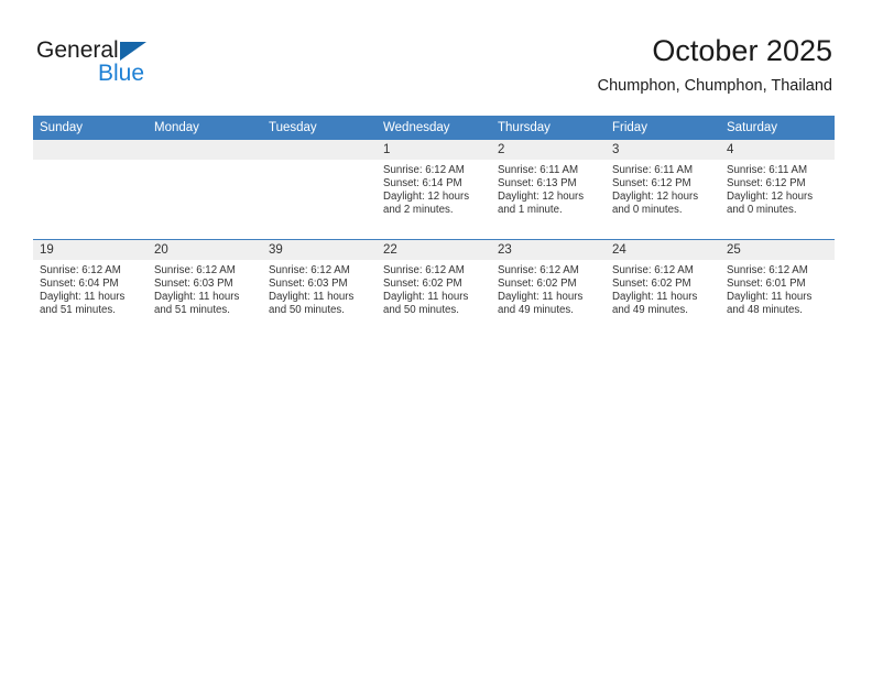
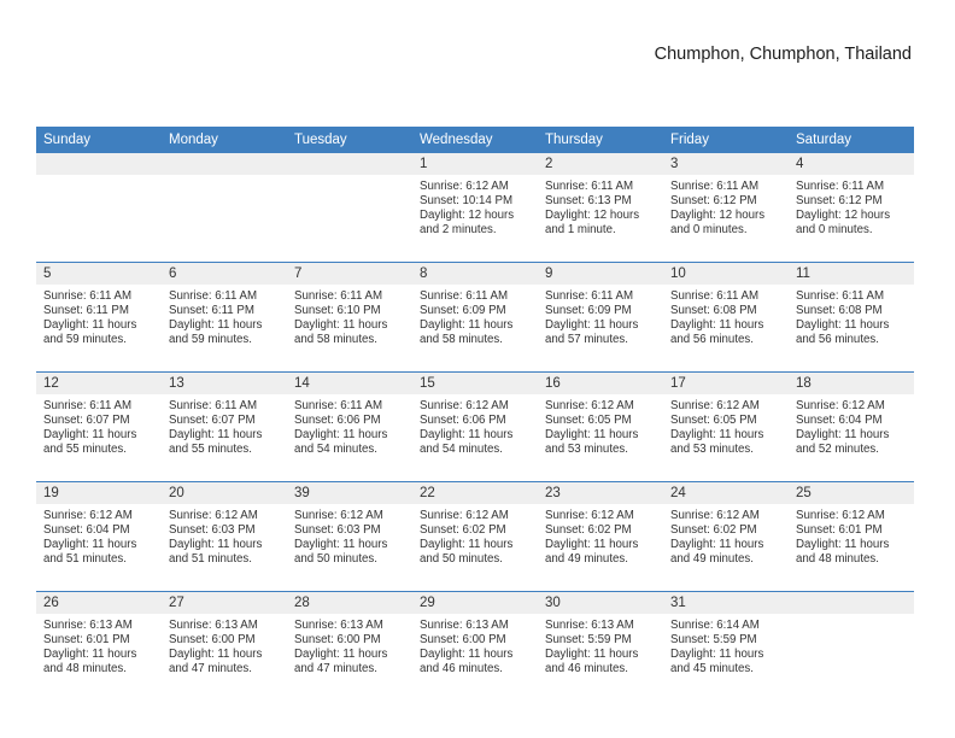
- General
- Blue
- October 2025
  Chumphon, Chumphon, Thailand
  Sunday	Monday	Tuesday	Wednesday	Thursday	Friday	Saturday
- 			1Sunrise: 6:12 AMSunset: 6:14 PMDaylight: 12 hours and 2 minutes.	2Sunrise: 6:11 AMSunset: 6:13 PMDaylight: 12 hours and 1 minute.	3Sunrise: 6:11 AMSunset: 6:12 PMDaylight: 12 hours and 0 minutes.	4Sunrise: 6:11 AMSunset: 6:12 PMDaylight: 12 hours and 0 minutes.
+ 			1Sunrise: 6:12 AMSunset: 10:14 PMDaylight: 12 hours and 2 minutes.	2Sunrise: 6:11 AMSunset: 6:13 PMDaylight: 12 hours and 1 minute.	3Sunrise: 6:11 AMSunset: 6:12 PMDaylight: 12 hours and 0 minutes.	4Sunrise: 6:11 AMSunset: 6:12 PMDaylight: 12 hours and 0 minutes.
+ 5Sunrise: 6:11 AMSunset: 6:11 PMDaylight: 11 hours and 59 minutes.	6Sunrise: 6:11 AMSunset: 6:11 PMDaylight: 11 hours and 59 minutes.	7Sunrise: 6:11 AMSunset: 6:10 PMDaylight: 11 hours and 58 minutes.	8Sunrise: 6:11 AMSunset: 6:09 PMDaylight: 11 hours and 58 minutes.	9Sunrise: 6:11 AMSunset: 6:09 PMDaylight: 11 hours and 57 minutes.	10Sunrise: 6:11 AMSunset: 6:08 PMDaylight: 11 hours and 56 minutes.	11Sunrise: 6:11 AMSunset: 6:08 PMDaylight: 11 hours and 56 minutes.
+ 12Sunrise: 6:11 AMSunset: 6:07 PMDaylight: 11 hours and 55 minutes.	13Sunrise: 6:11 AMSunset: 6:07 PMDaylight: 11 hours and 55 minutes.	14Sunrise: 6:11 AMSunset: 6:06 PMDaylight: 11 hours and 54 minutes.	15Sunrise: 6:12 AMSunset: 6:06 PMDaylight: 11 hours and 54 minutes.	16Sunrise: 6:12 AMSunset: 6:05 PMDaylight: 11 hours and 53 minutes.	17Sunrise: 6:12 AMSunset: 6:05 PMDaylight: 11 hours and 53 minutes.	18Sunrise: 6:12 AMSunset: 6:04 PMDaylight: 11 hours and 52 minutes.
  19Sunrise: 6:12 AMSunset: 6:04 PMDaylight: 11 hours and 51 minutes.	20Sunrise: 6:12 AMSunset: 6:03 PMDaylight: 11 hours and 51 minutes.	39Sunrise: 6:12 AMSunset: 6:03 PMDaylight: 11 hours and 50 minutes.	22Sunrise: 6:12 AMSunset: 6:02 PMDaylight: 11 hours and 50 minutes.	23Sunrise: 6:12 AMSunset: 6:02 PMDaylight: 11 hours and 49 minutes.	24Sunrise: 6:12 AMSunset: 6:02 PMDaylight: 11 hours and 49 minutes.	25Sunrise: 6:12 AMSunset: 6:01 PMDaylight: 11 hours and 48 minutes.
+ 26Sunrise: 6:13 AMSunset: 6:01 PMDaylight: 11 hours and 48 minutes.	27Sunrise: 6:13 AMSunset: 6:00 PMDaylight: 11 hours and 47 minutes.	28Sunrise: 6:13 AMSunset: 6:00 PMDaylight: 11 hours and 47 minutes.	29Sunrise: 6:13 AMSunset: 6:00 PMDaylight: 11 hours and 46 minutes.	30Sunrise: 6:13 AMSunset: 5:59 PMDaylight: 11 hours and 46 minutes.	31Sunrise: 6:14 AMSunset: 5:59 PMDaylight: 11 hours and 45 minutes.
